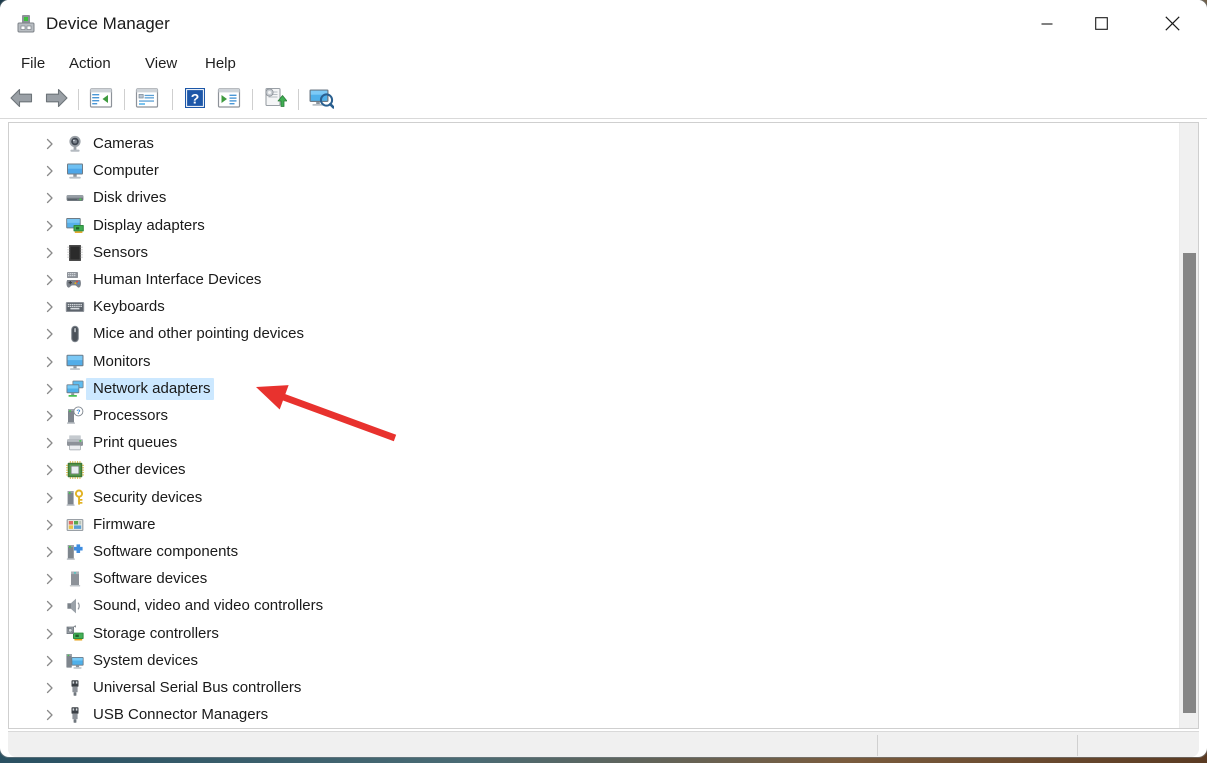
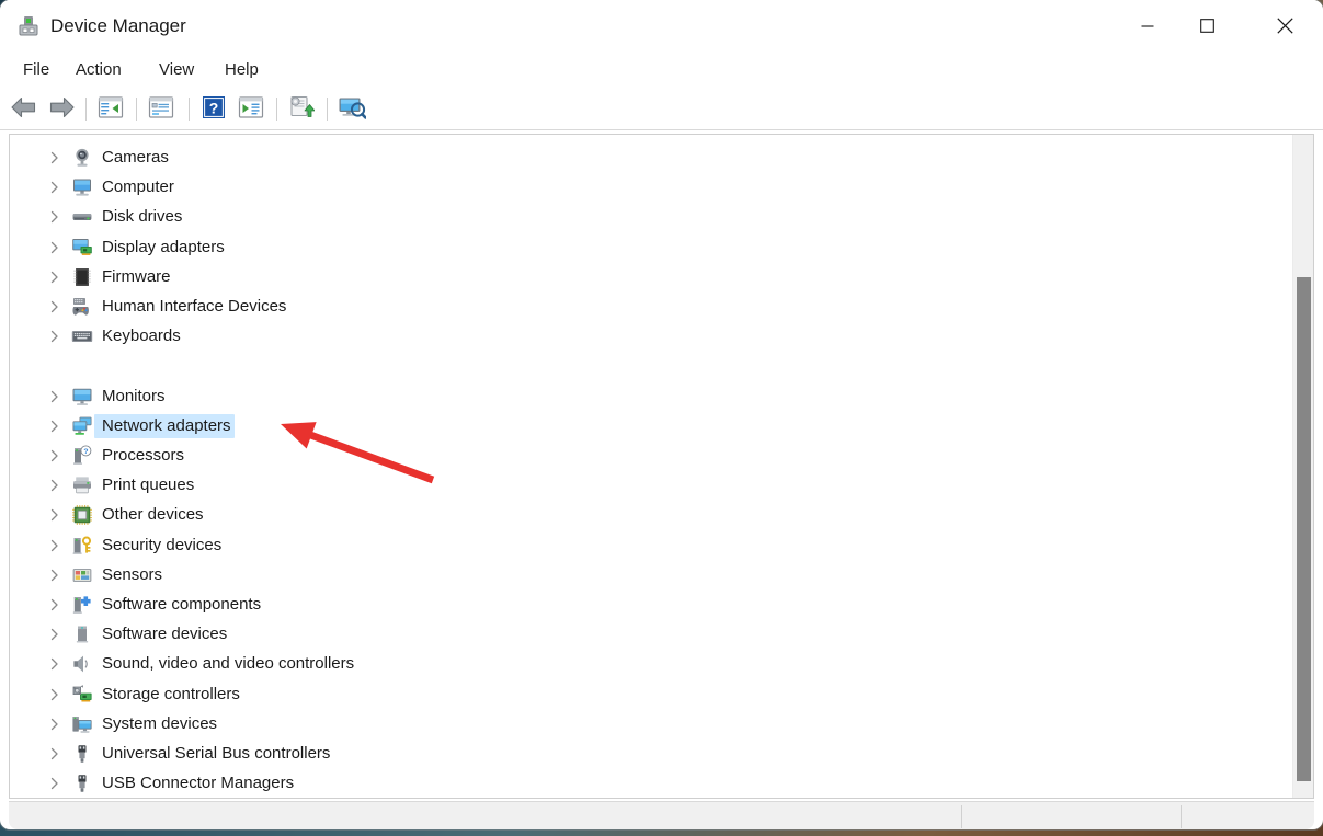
  Device Manager
  File
  Action
  View
  Help
  ?
  Cameras
  Computer
  Disk drives
  Display adapters
- Sensors
+ Firmware
  Human Interface Devices
  Keyboards
- Mice and other pointing devices
  Monitors
  Network adapters
  Processors
  Print queues
  Other devices
  Security devices
- Firmware
+ Sensors
  Software components
  Software devices
  Sound, video and video controllers
  Storage controllers
  System devices
  Universal Serial Bus controllers
  USB Connector Managers
